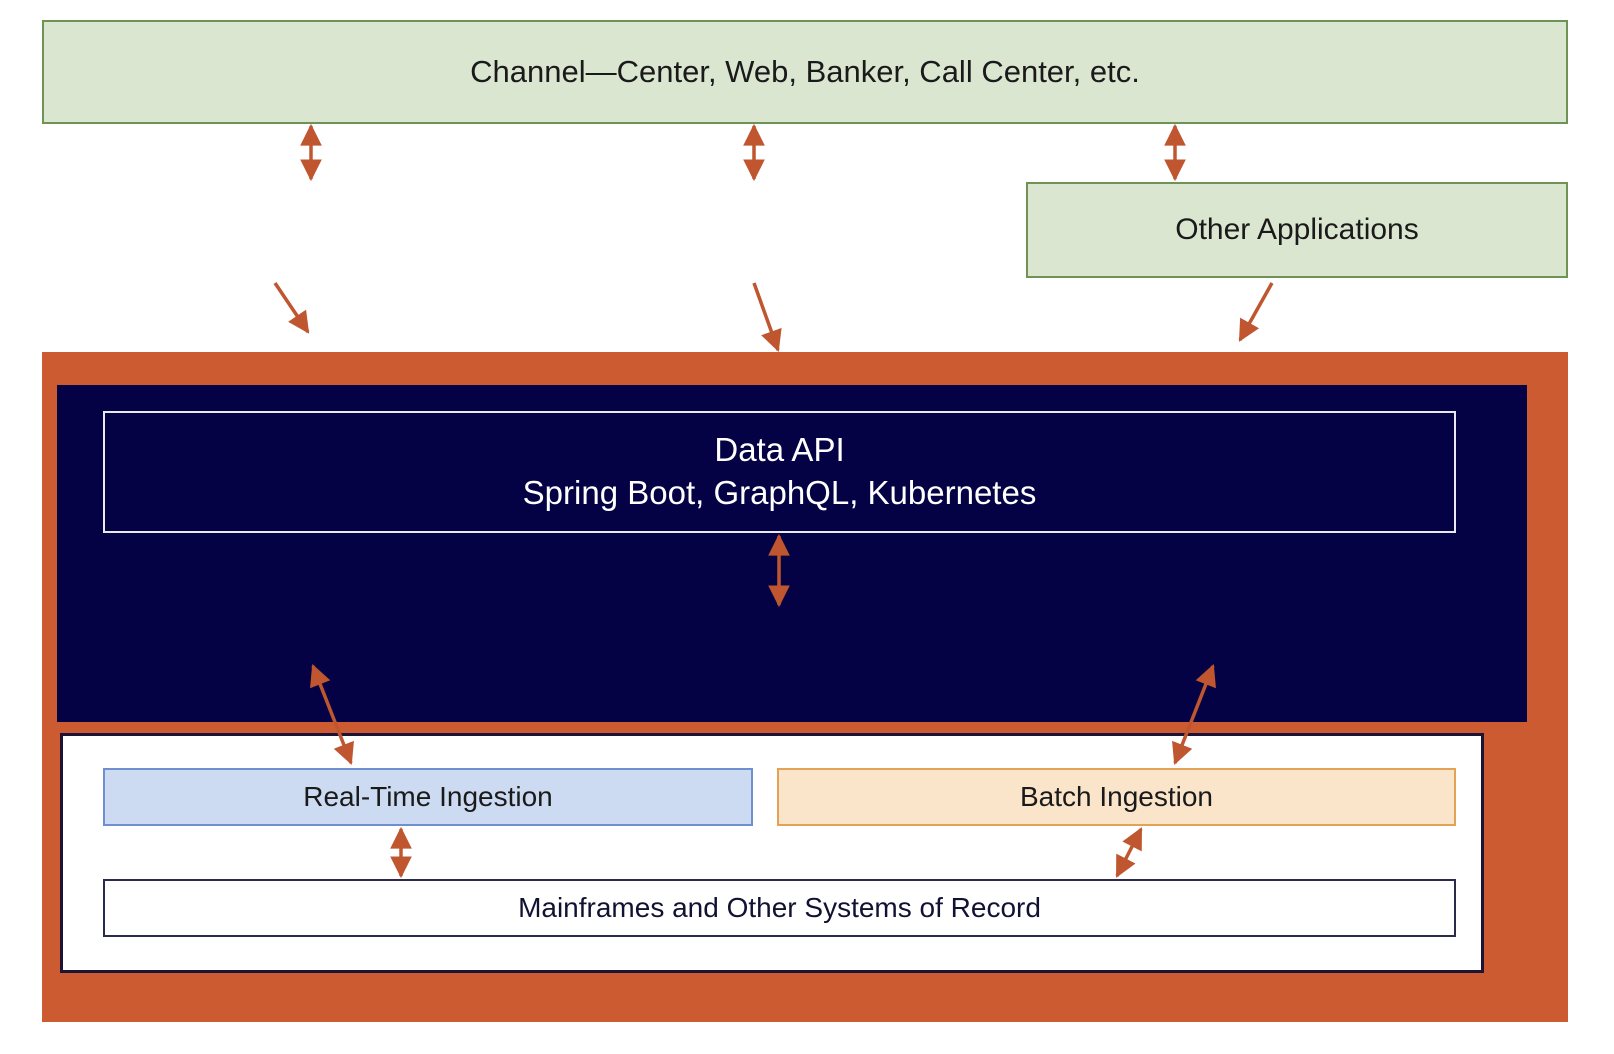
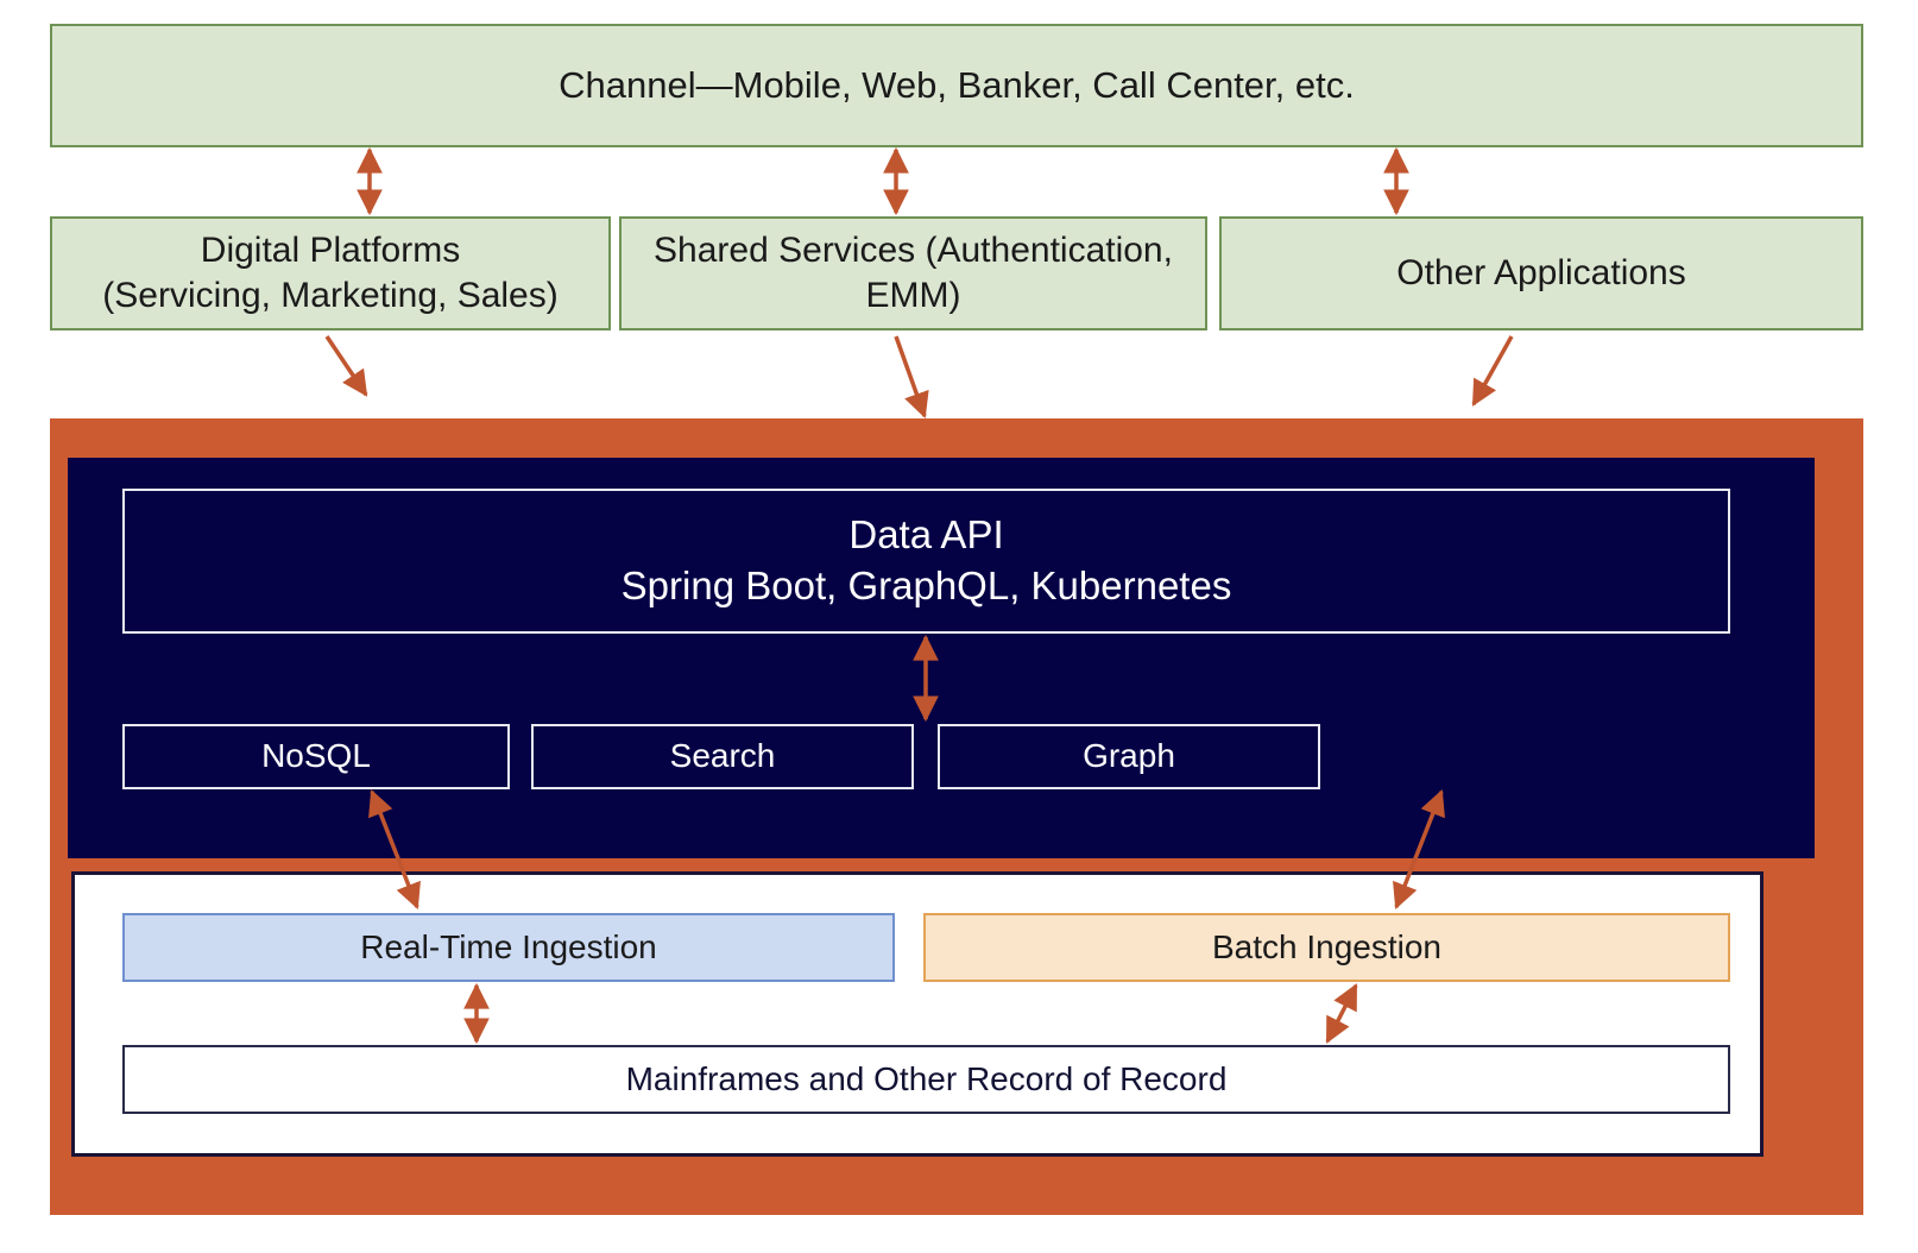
- Channel—Center, Web, Banker, Call Center, etc.
+ Channel—Mobile, Web, Banker, Call Center, etc.
+ Digital Platforms
+ (Servicing, Marketing, Sales)
+ Shared Services (Authentication,
+ EMM)
  Other Applications
  Data API
  Spring Boot, GraphQL, Kubernetes
+ NoSQL
+ Search
+ Graph
  Real-Time Ingestion
  Batch Ingestion
- Mainframes and Other Systems of Record
+ Mainframes and Other Record of Record
